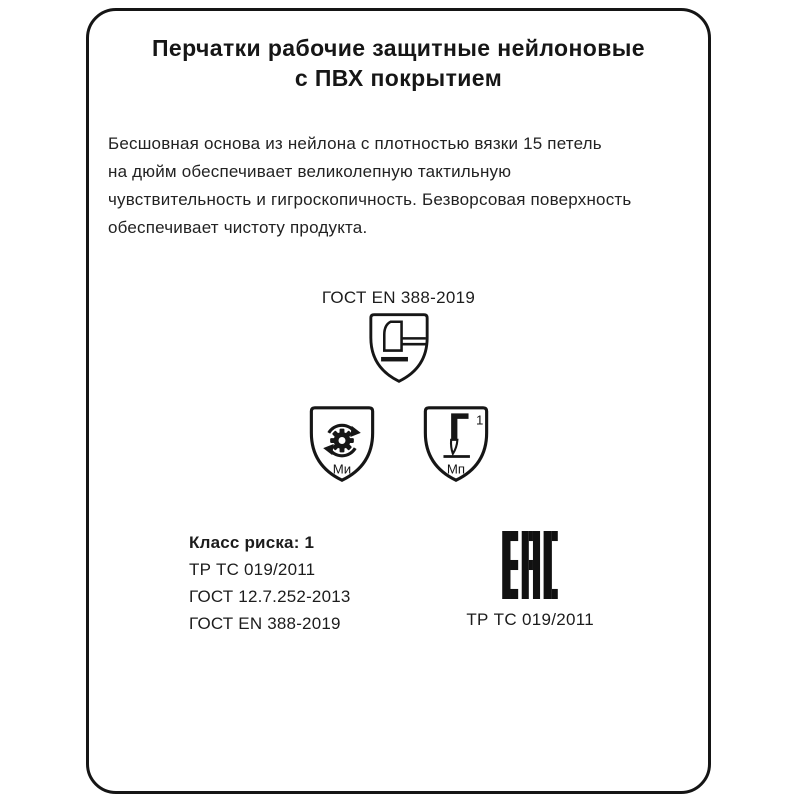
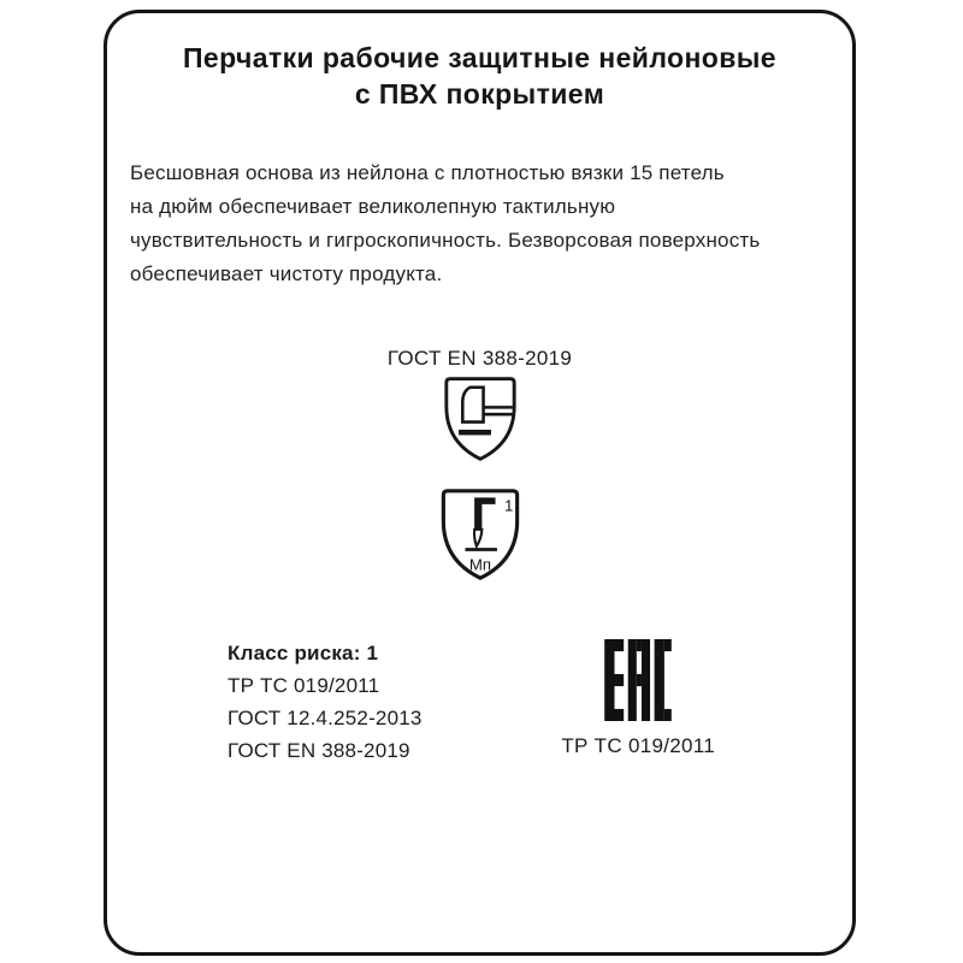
  Перчатки рабочие защитные нейлоновые
  с ПВХ покрытием
  Бесшовная основа из нейлона с плотностью вязки 15 петель
  на дюйм обеспечивает великолепную тактильную
  чувствительность и гигроскопичность. Безворсовая поверхность
  обеспечивает чистоту продукта.
  ГОСТ EN 388-2019
- Ми
  1
  Мп
  Класс риска: 1
  ТР ТС 019/2011
- ГОСТ 12.7.252-2013
+ ГОСТ 12.4.252-2013
  ГОСТ EN 388-2019
  ТР ТС 019/2011
